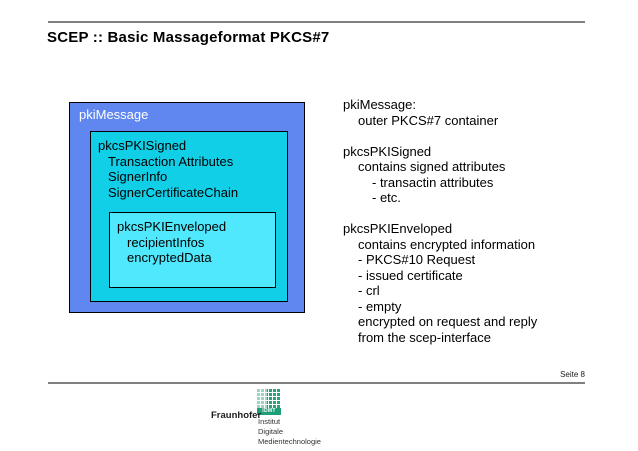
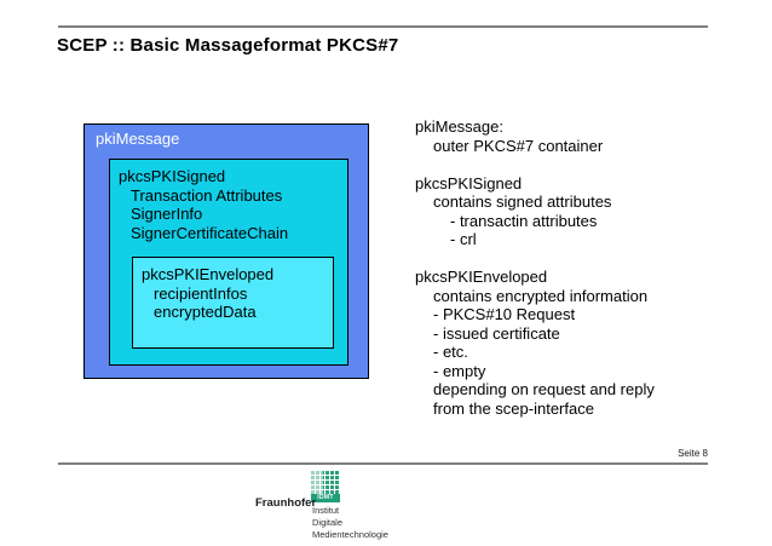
  SCEP :: Basic Massageformat PKCS#7
  pkiMessage
  pkcsPKISigned
  Transaction Attributes
  SignerInfo
  SignerCertificateChain
  pkcsPKIEnveloped
  recipientInfos
  encryptedData
  pkiMessage:
  outer PKCS#7 container
  pkcsPKISigned
  contains signed attributes
  - transactin attributes
- - etc.
+ - crl
  pkcsPKIEnveloped
  contains encrypted information
  - PKCS#10 Request
  - issued certificate
- - crl
+ - etc.
  - empty
- encrypted on request and reply
+ depending on request and reply
  from the scep-interface
  Seite 8
  Fraunhofer
  Institut
  Digitale
  Medientechnologie
